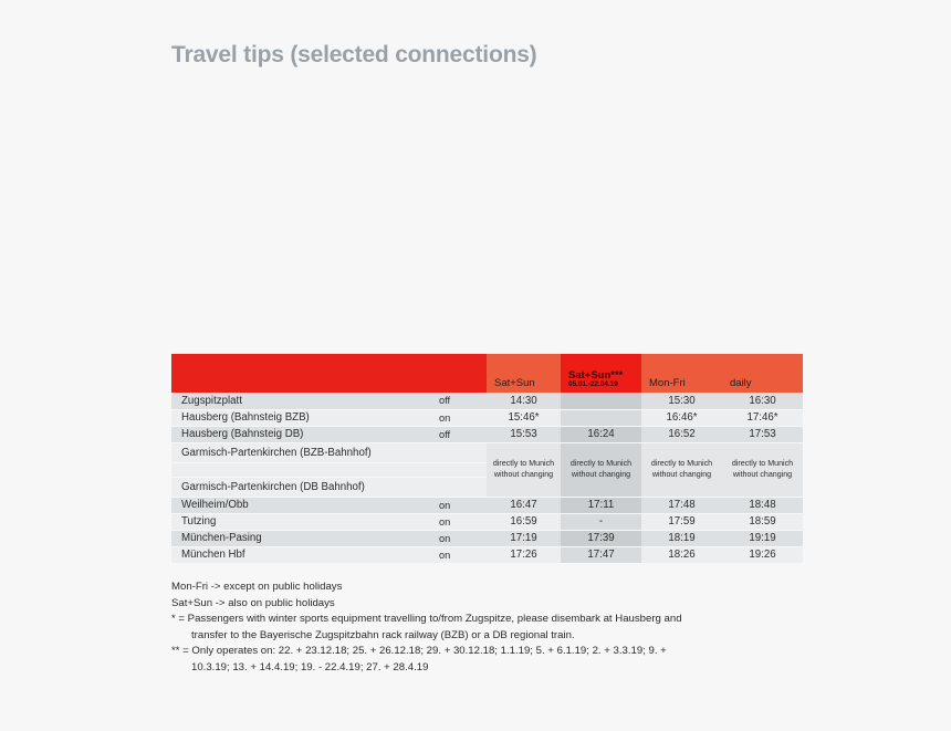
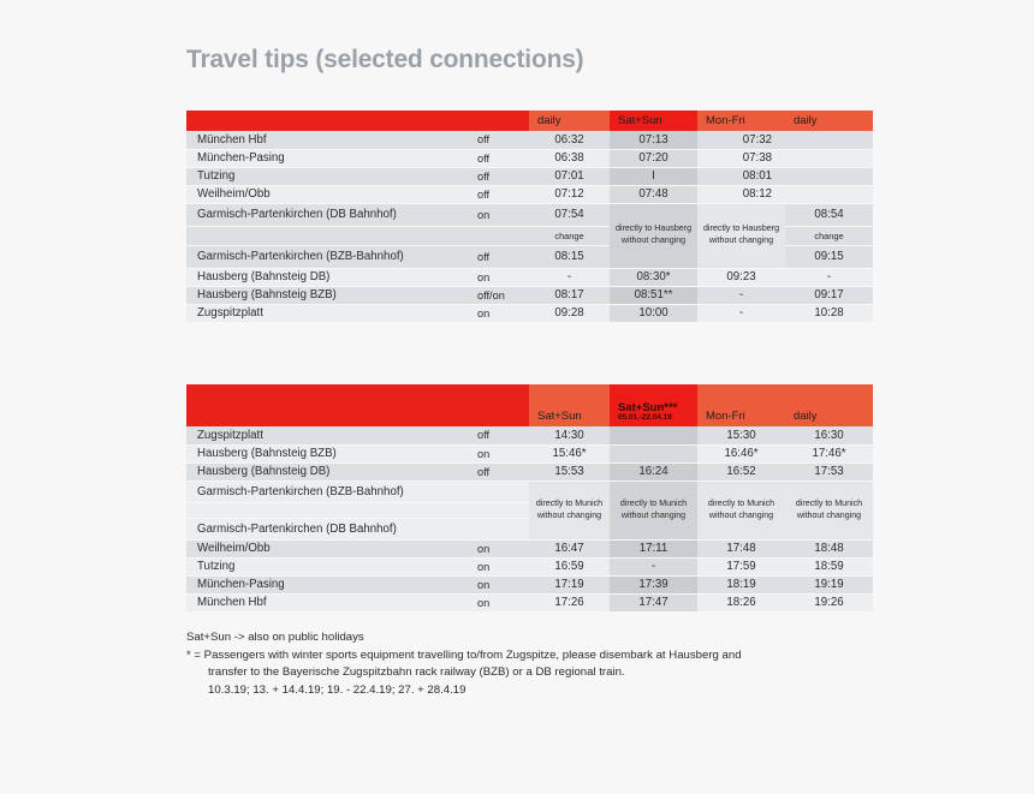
  Travel tips (selected connections)
+ 	daily	Sat+Sun	Mon-Fri	daily
+ München Hbf	off	06:32	07:13	07:32
+ München-Pasing	off	06:38	07:20	07:38
+ Tutzing	off	07:01	I	08:01
+ Weilheim/Obb	off	07:12	07:48	08:12
+ Garmisch-Partenkirchen (DB Bahnhof)	on	07:54	directly to Hausberg without changing	directly to Hausberg without changing	08:54
+ 		change	change
+ Garmisch-Partenkirchen (BZB-Bahnhof)	off	08:15	09:15
+ Hausberg (Bahnsteig DB)	on	-	08:30*	09:23	-
+ Hausberg (Bahnsteig BZB)	off/on	08:17	08:51**	-	09:17
+ Zugspitzplatt	on	09:28	10:00	-	10:28
  Zugspitzplatt	off	14:30		15:30	16:30
  Hausberg (Bahnsteig BZB)	on	15:46*		16:46*	17:46*
  Hausberg (Bahnsteig DB)	off	15:53	16:24	16:52	17:53
  Garmisch-Partenkirchen (BZB-Bahnhof)		directly to Munich without changing	directly to Munich without changing	directly to Munich without changing	directly to Munich without changing
  Garmisch-Partenkirchen (DB Bahnhof)
  Weilheim/Obb	on	16:47	17:11	17:48	18:48
  Tutzing	on	16:59	-	17:59	18:59
  München-Pasing	on	17:19	17:39	18:19	19:19
  München Hbf	on	17:26	17:47	18:26	19:26
- Mon-Fri -> except on public holidays
  Sat+Sun -> also on public holidays
  * = Passengers with winter sports equipment travelling to/from Zugspitze, please disembark at Hausberg and
  transfer to the Bayerische Zugspitzbahn rack railway (BZB) or a DB regional train.
- ** = Only operates on: 22. + 23.12.18; 25. + 26.12.18; 29. + 30.12.18; 1.1.19; 5. + 6.1.19; 2. + 3.3.19; 9. +
  10.3.19; 13. + 14.4.19; 19. - 22.4.19; 27. + 28.4.19
